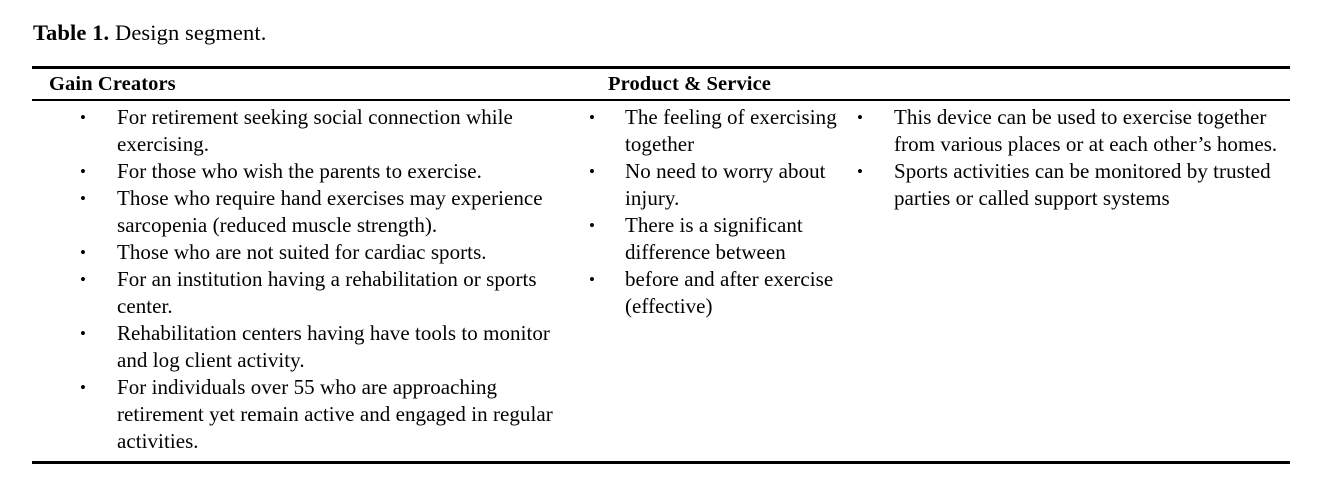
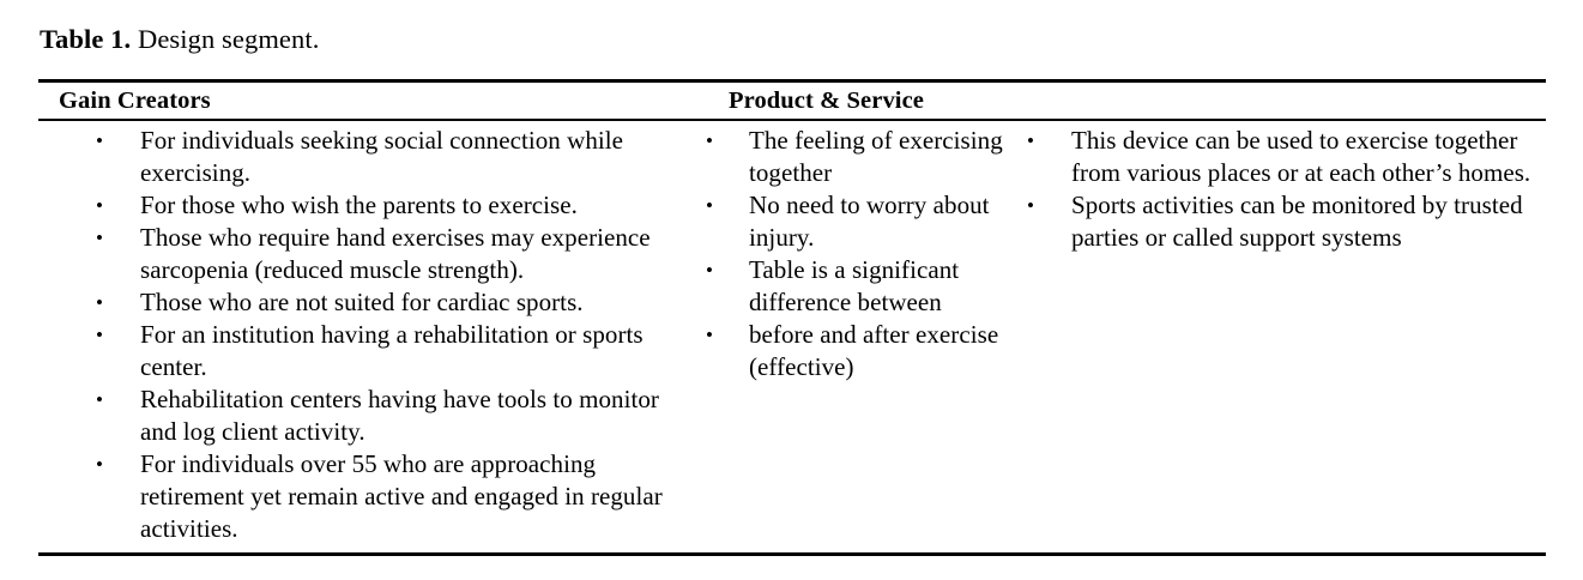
  Table 1. Design segment.
  Gain Creators
  Product & Service
  •
- For retirement seeking social connection while exercising.
+ For individuals seeking social connection while exercising.
  •
  For those who wish the parents to exercise.
  •
  Those who require hand exercises may experience sarcopenia (reduced muscle strength).
  •
  Those who are not suited for cardiac sports.
  •
  For an institution having a rehabilitation or sports center.
  •
  Rehabilitation centers having have tools to monitor and log client activity.
  •
  For individuals over 55 who are approaching retirement yet remain active and engaged in regular activities.
  •
  The feeling of exercising together
  •
  No need to worry about injury.
  •
- There is a significant difference between
+ Table is a significant difference between
  •
  before and after exercise (effective)
  •
  This device can be used to exercise together from various places or at each other’s homes.
  •
  Sports activities can be monitored by trusted parties or called support systems
